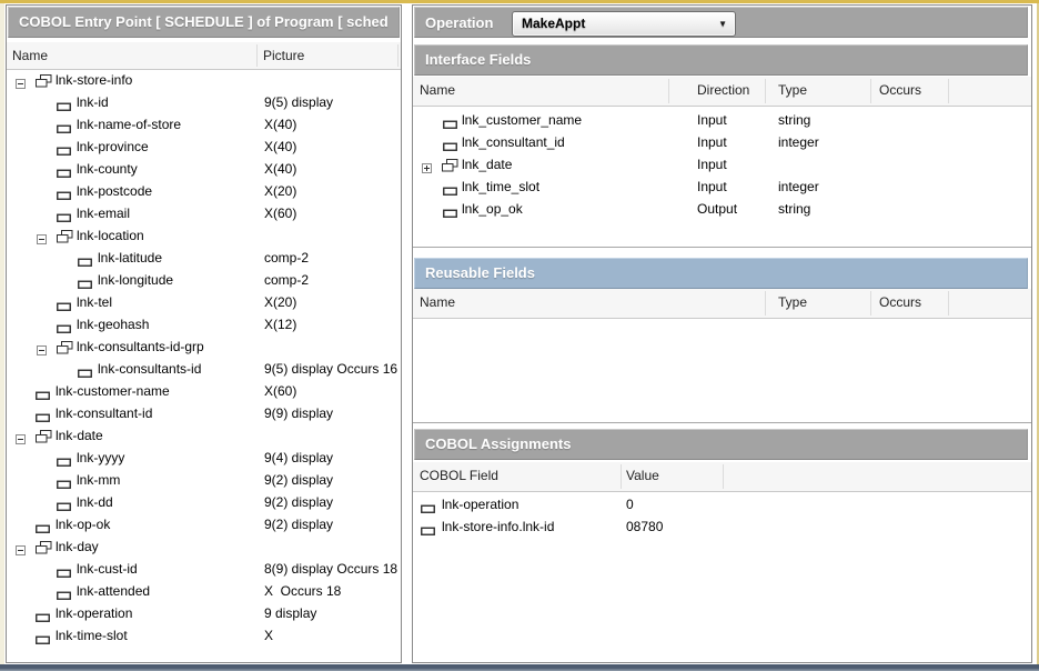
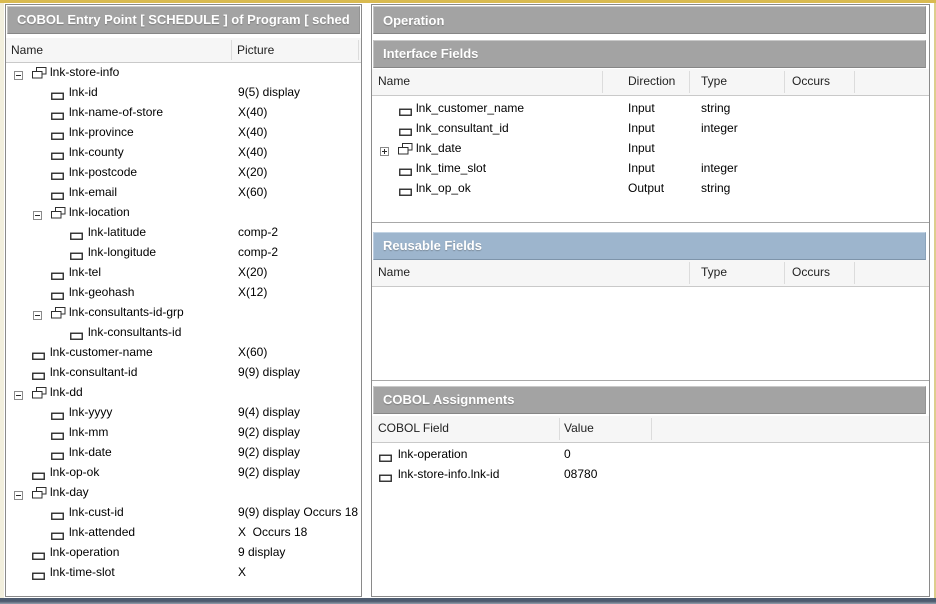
  COBOL Entry Point [ SCHEDULE ] of Program [ sched
  Name
  Picture
  lnk-store-info
  lnk-id
  9(5) display
  lnk-name-of-store
  X(40)
  lnk-province
  X(40)
  lnk-county
  X(40)
  lnk-postcode
  X(20)
  lnk-email
  X(60)
  lnk-location
  lnk-latitude
  comp-2
  lnk-longitude
  comp-2
  lnk-tel
  X(20)
  lnk-geohash
  X(12)
  lnk-consultants-id-grp
  lnk-consultants-id
- 9(5) display Occurs 16
  lnk-customer-name
  X(60)
  lnk-consultant-id
  9(9) display
- lnk-date
+ lnk-dd
  lnk-yyyy
  9(4) display
  lnk-mm
  9(2) display
- lnk-dd
+ lnk-date
  9(2) display
  lnk-op-ok
  9(2) display
  lnk-day
  lnk-cust-id
- 8(9) display Occurs 18
+ 9(9) display Occurs 18
  lnk-attended
  X Occurs 18
  lnk-operation
  9 display
  lnk-time-slot
  X
  Operation
- MakeAppt
- ▼
  Interface Fields
  Name
  Direction
  Type
  Occurs
  lnk_customer_name
  Input
  string
  lnk_consultant_id
  Input
  integer
  lnk_date
  Input
  lnk_time_slot
  Input
  integer
  lnk_op_ok
  Output
  string
  Reusable Fields
  Name
  Type
  Occurs
  COBOL Assignments
  COBOL Field
  Value
  lnk-operation
  0
  lnk-store-info.lnk-id
  08780
